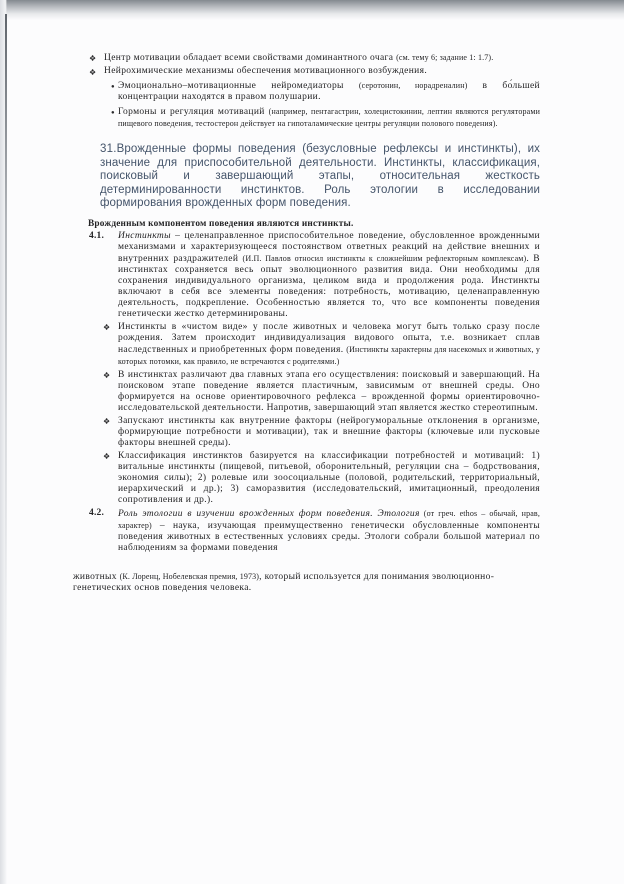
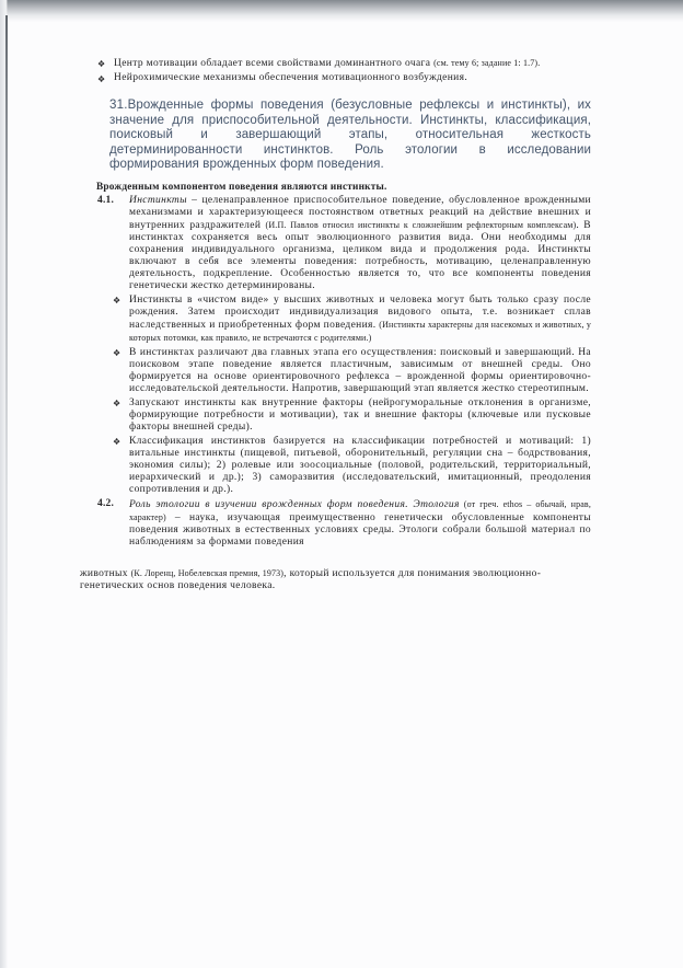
  ❖
  Центр мотивации обладает всеми свойствами доминантного очага (см. тему 6; задание 1: 1.7).
  ❖
  Нейрохимические механизмы обеспечения мотивационного возбуждения.
- Эмоционально–мотивационные нейромедиаторы (серотонин, норадреналин) в бо́льшей концентрации находятся в правом полушарии.
- Гормоны и регуляция мотиваций (например, пентагастрин, холецистокинин, лептин являются регуляторами пищевого поведения, тестостерон действует на гипоталамические центры регуляции полового поведения).
  31.Врожденные формы поведения (безусловные рефлексы и инстинкты), их значение для приспособительной деятельности. Инстинкты, классификация, поисковый и завершающий этапы, относительная жесткость детерминированности инстинктов. Роль этологии в исследовании формирования врожденных форм поведения.
  Врожденным компонентом поведения являются инстинкты.
  4.1.
  Инстинкты – целенаправленное приспособительное поведение, обусловленное врожденными механизмами и характеризующееся постоянством ответных реакций на действие внешних и внутренних раздражителей (И.П. Павлов относил инстинкты к сложнейшим рефлекторным комплексам). В инстинктах сохраняется весь опыт эволюционного развития вида. Они необходимы для сохранения индивидуального организма, целиком вида и продолжения рода. Инстинкты включают в себя все элементы поведения: потребность, мотивацию, целенаправленную деятельность, подкрепление. Особенностью является то, что все компоненты поведения генетически жестко детерминированы.
  ❖
- Инстинкты в «чистом виде» у после животных и человека могут быть только сразу после рождения. Затем происходит индивидуализация видового опыта, т.е. возникает сплав наследственных и приобретенных форм поведения. (Инстинкты характерны для насекомых и животных, у которых потомки, как правило, не встречаются с родителями.)
+ Инстинкты в «чистом виде» у высших животных и человека могут быть только сразу после рождения. Затем происходит индивидуализация видового опыта, т.е. возникает сплав наследственных и приобретенных форм поведения. (Инстинкты характерны для насекомых и животных, у которых потомки, как правило, не встречаются с родителями.)
  ❖
  В инстинктах различают два главных этапа его осуществления: поисковый и завершающий. На поисковом этапе поведение является пластичным, зависимым от внешней среды. Оно формируется на основе ориентировочного рефлекса – врожденной формы ориентировочно-исследовательской деятельности. Напротив, завершающий этап является жестко стереотипным.
  ❖
  Запускают инстинкты как внутренние факторы (нейрогуморальные отклонения в организме, формирующие потребности и мотивации), так и внешние факторы (ключевые или пусковые факторы внешней среды).
  ❖
  Классификация инстинктов базируется на классификации потребностей и мотиваций: 1) витальные инстинкты (пищевой, питьевой, оборонительный, регуляции сна – бодрствования, экономия силы); 2) ролевые или зоосоциальные (половой, родительский, территориальный, иерархический и др.); 3) саморазвития (исследовательский, имитационный, преодоления сопротивления и др.).
  4.2.
  Роль этологии в изучении врожденных форм поведения. Этология (от греч. ethos – обычай, нрав, характер) – наука, изучающая преимущественно генетически обусловленные компоненты поведения животных в естественных условиях среды. Этологи собрали большой материал по наблюдениям за формами поведения
  животных (К. Лоренц, Нобелевская премия, 1973), который используется для понимания эволюционно-генетических основ поведения человека.
